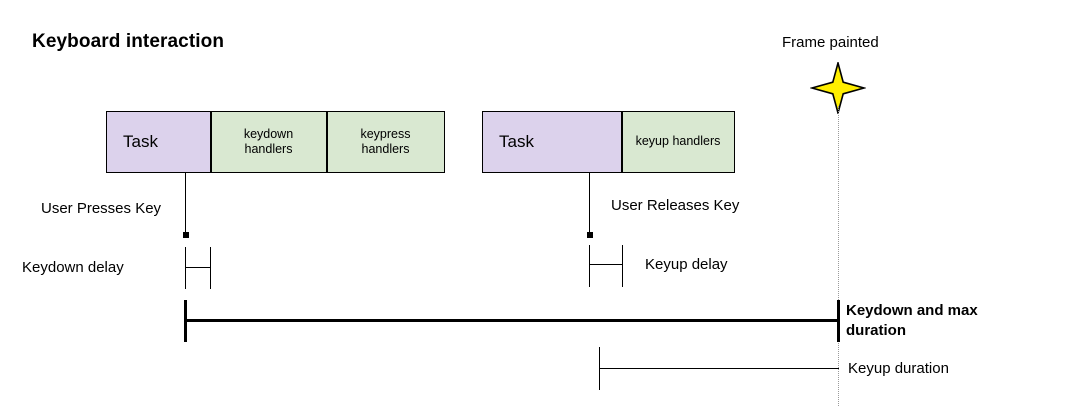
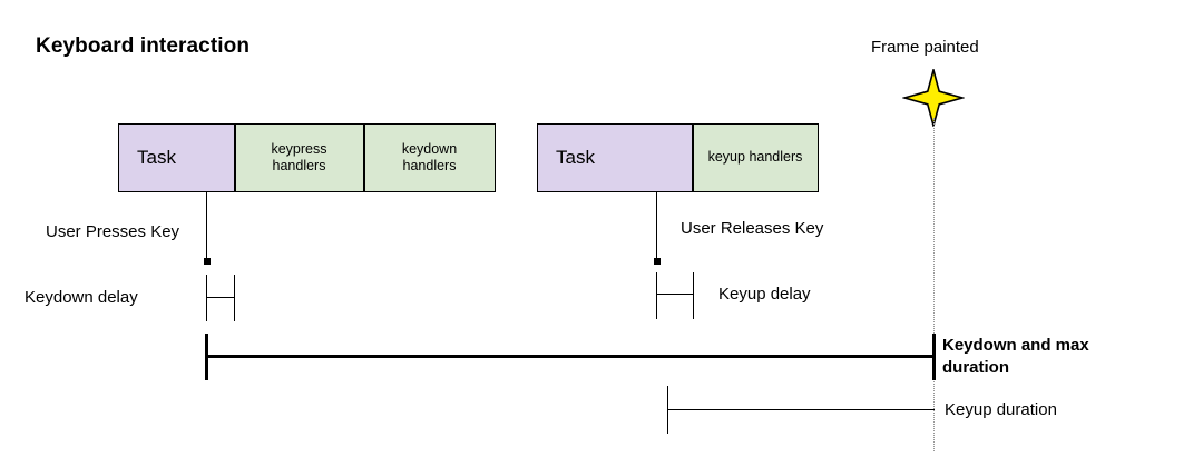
  Keyboard interaction
  Frame painted
  Task
- keydown
+ keypress
  handlers
- keypress
+ keydown
  handlers
  User Presses Key
  Task
  keyup handlers
  User Releases Key
  Keydown delay
  Keyup delay
  Keydown and max duration
  Keyup duration
